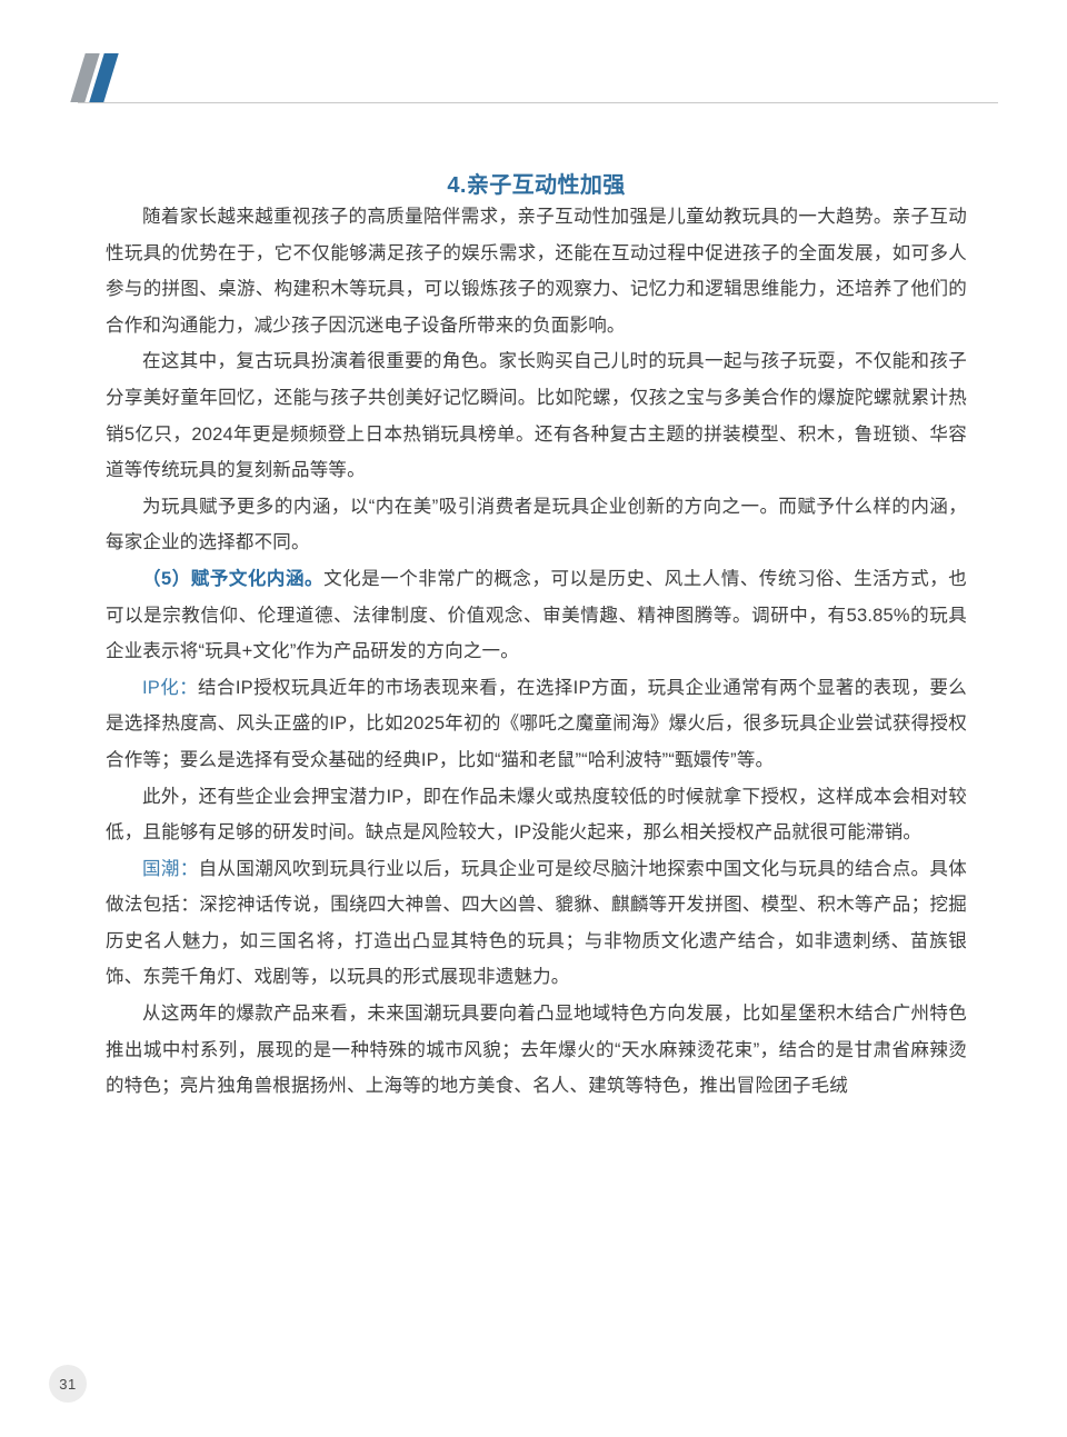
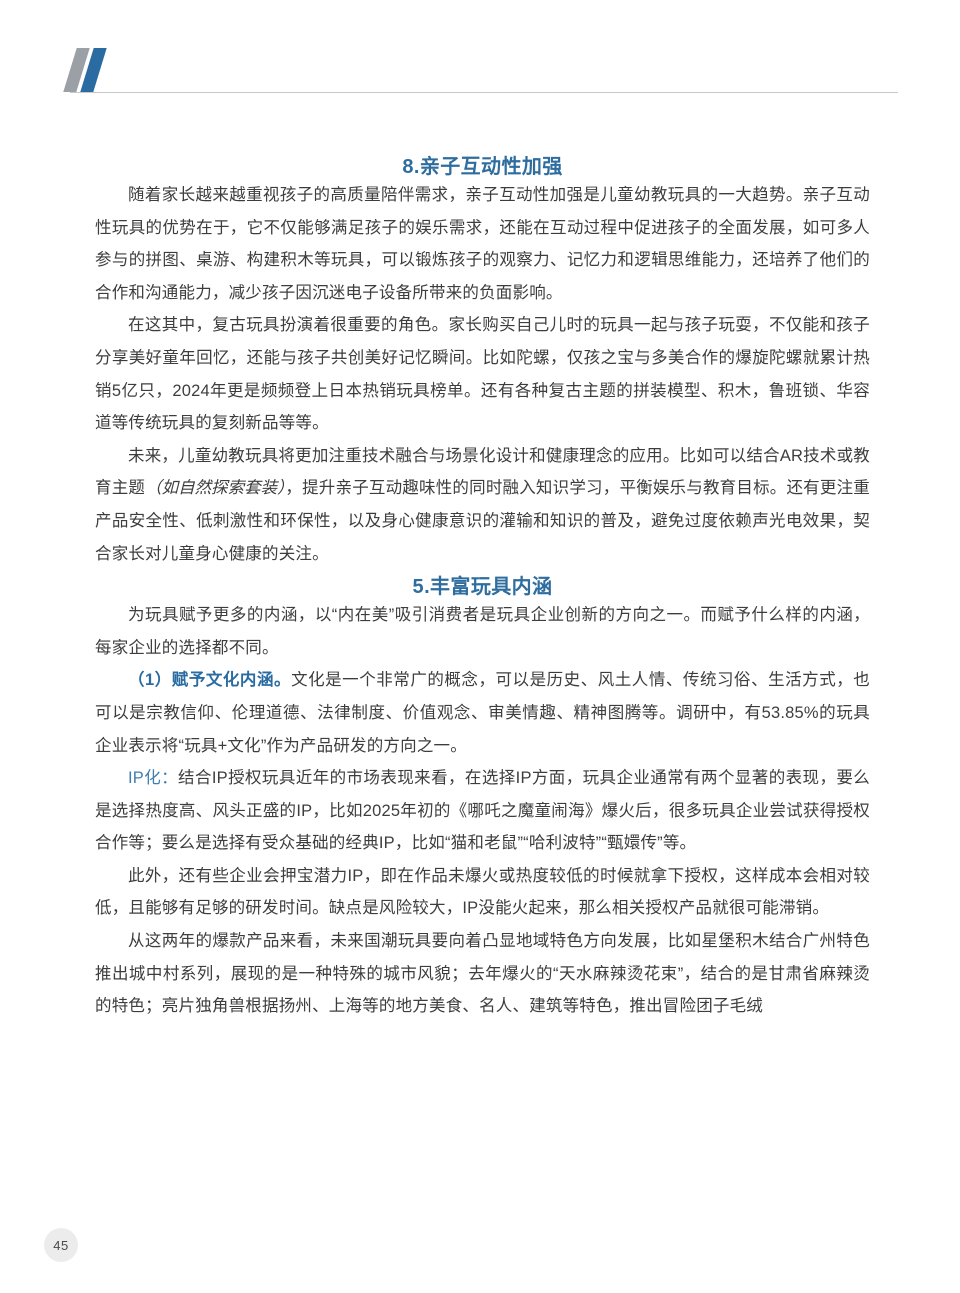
- 4.亲子互动性加强
+ 8.亲子互动性加强
  随着家长越来越重视孩子的高质量陪伴需求，亲子互动性加强是儿童幼教玩具的一大趋势。亲子互动性玩具的优势在于，它不仅能够满足孩子的娱乐需求，还能在互动过程中促进孩子的全面发展，如可多人参与的拼图、桌游、构建积木等玩具，可以锻炼孩子的观察力、记忆力和逻辑思维能力，还培养了他们的合作和沟通能力，减少孩子因沉迷电子设备所带来的负面影响。
  在这其中，复古玩具扮演着很重要的角色。家长购买自己儿时的玩具一起与孩子玩耍，不仅能和孩子分享美好童年回忆，还能与孩子共创美好记忆瞬间。比如陀螺，仅孩之宝与多美合作的爆旋陀螺就累计热销5亿只，2024年更是频频登上日本热销玩具榜单。还有各种复古主题的拼装模型、积木，鲁班锁、华容道等传统玩具的复刻新品等等。
+ 未来，儿童幼教玩具将更加注重技术融合与场景化设计和健康理念的应用。比如可以结合AR技术或教育主题（如自然探索套装），提升亲子互动趣味性的同时融入知识学习，平衡娱乐与教育目标。还有更注重产品安全性、低刺激性和环保性，以及身心健康意识的灌输和知识的普及，避免过度依赖声光电效果，契合家长对儿童身心健康的关注。
+ 5.丰富玩具内涵
  为玩具赋予更多的内涵，以“内在美”吸引消费者是玩具企业创新的方向之一。而赋予什么样的内涵，每家企业的选择都不同。
- （5）赋予文化内涵。文化是一个非常广的概念，可以是历史、风土人情、传统习俗、生活方式，也可以是宗教信仰、伦理道德、法律制度、价值观念、审美情趣、精神图腾等。调研中，有53.85%的玩具企业表示将“玩具+文化”作为产品研发的方向之一。
+ （1）赋予文化内涵。文化是一个非常广的概念，可以是历史、风土人情、传统习俗、生活方式，也可以是宗教信仰、伦理道德、法律制度、价值观念、审美情趣、精神图腾等。调研中，有53.85%的玩具企业表示将“玩具+文化”作为产品研发的方向之一。
  IP化：结合IP授权玩具近年的市场表现来看，在选择IP方面，玩具企业通常有两个显著的表现，要么是选择热度高、风头正盛的IP，比如2025年初的《哪吒之魔童闹海》爆火后，很多玩具企业尝试获得授权合作等；要么是选择有受众基础的经典IP，比如“猫和老鼠”“哈利波特”“甄嬛传”等。
  此外，还有些企业会押宝潜力IP，即在作品未爆火或热度较低的时候就拿下授权，这样成本会相对较低，且能够有足够的研发时间。缺点是风险较大，IP没能火起来，那么相关授权产品就很可能滞销。
- 国潮：自从国潮风吹到玩具行业以后，玩具企业可是绞尽脑汁地探索中国文化与玩具的结合点。具体做法包括：深挖神话传说，围绕四大神兽、四大凶兽、貔貅、麒麟等开发拼图、模型、积木等产品；挖掘历史名人魅力，如三国名将，打造出凸显其特色的玩具；与非物质文化遗产结合，如非遗刺绣、苗族银饰、东莞千角灯、戏剧等，以玩具的形式展现非遗魅力。
  从这两年的爆款产品来看，未来国潮玩具要向着凸显地域特色方向发展，比如星堡积木结合广州特色推出城中村系列，展现的是一种特殊的城市风貌；去年爆火的“天水麻辣烫花束”，结合的是甘肃省麻辣烫的特色；亮片独角兽根据扬州、上海等的地方美食、名人、建筑等特色，推出冒险团子毛绒
- 31
+ 45
